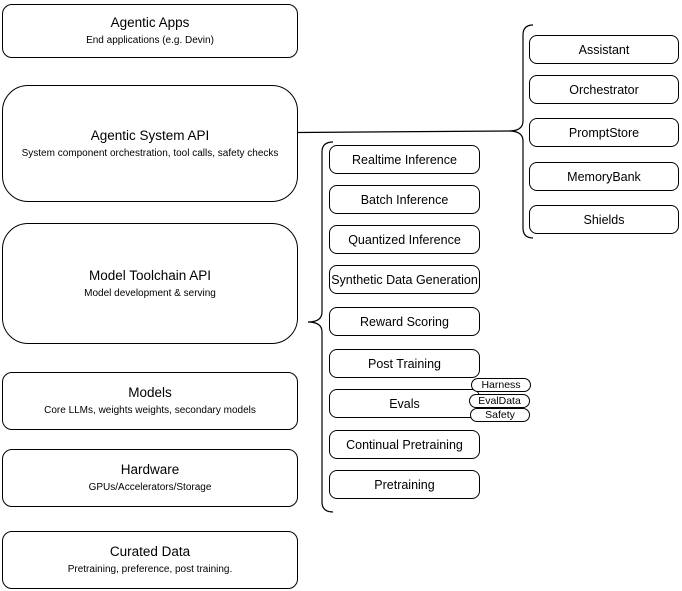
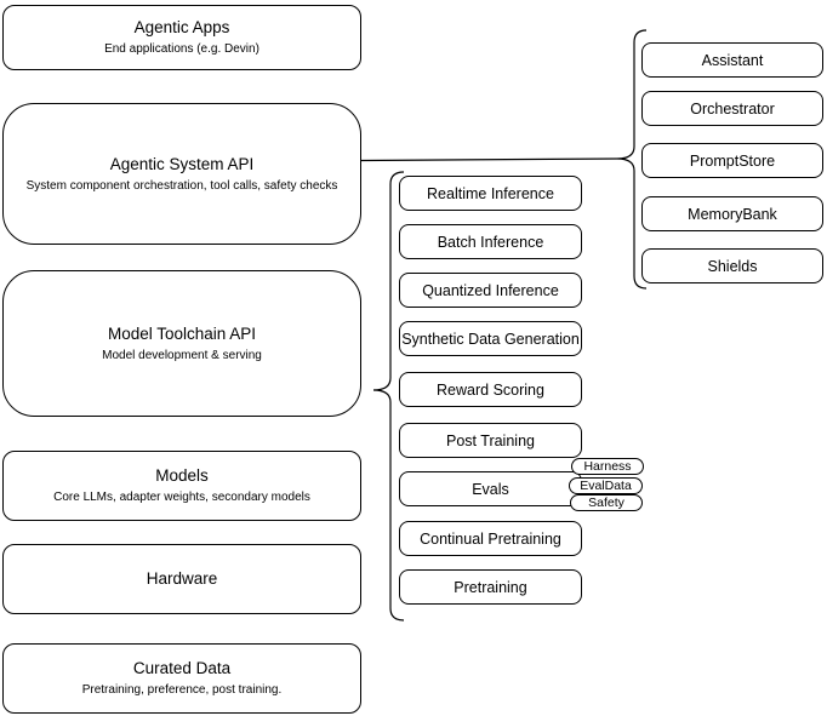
  Agentic Apps
  End applications (e.g. Devin)
  Agentic System API
  System component orchestration, tool calls, safety checks
  Model Toolchain API
  Model development & serving
  Models
- Core LLMs, weights weights, secondary models
+ Core LLMs, adapter weights, secondary models
  Hardware
- GPUs/Accelerators/Storage
  Curated Data
  Pretraining, preference, post training.
  Realtime Inference
  Batch Inference
  Quantized Inference
  Synthetic Data Generation
  Reward Scoring
  Post Training
  Evals
  Continual Pretraining
  Pretraining
  Harness
  EvalData
  Safety
  Assistant
  Orchestrator
  PromptStore
  MemoryBank
  Shields
